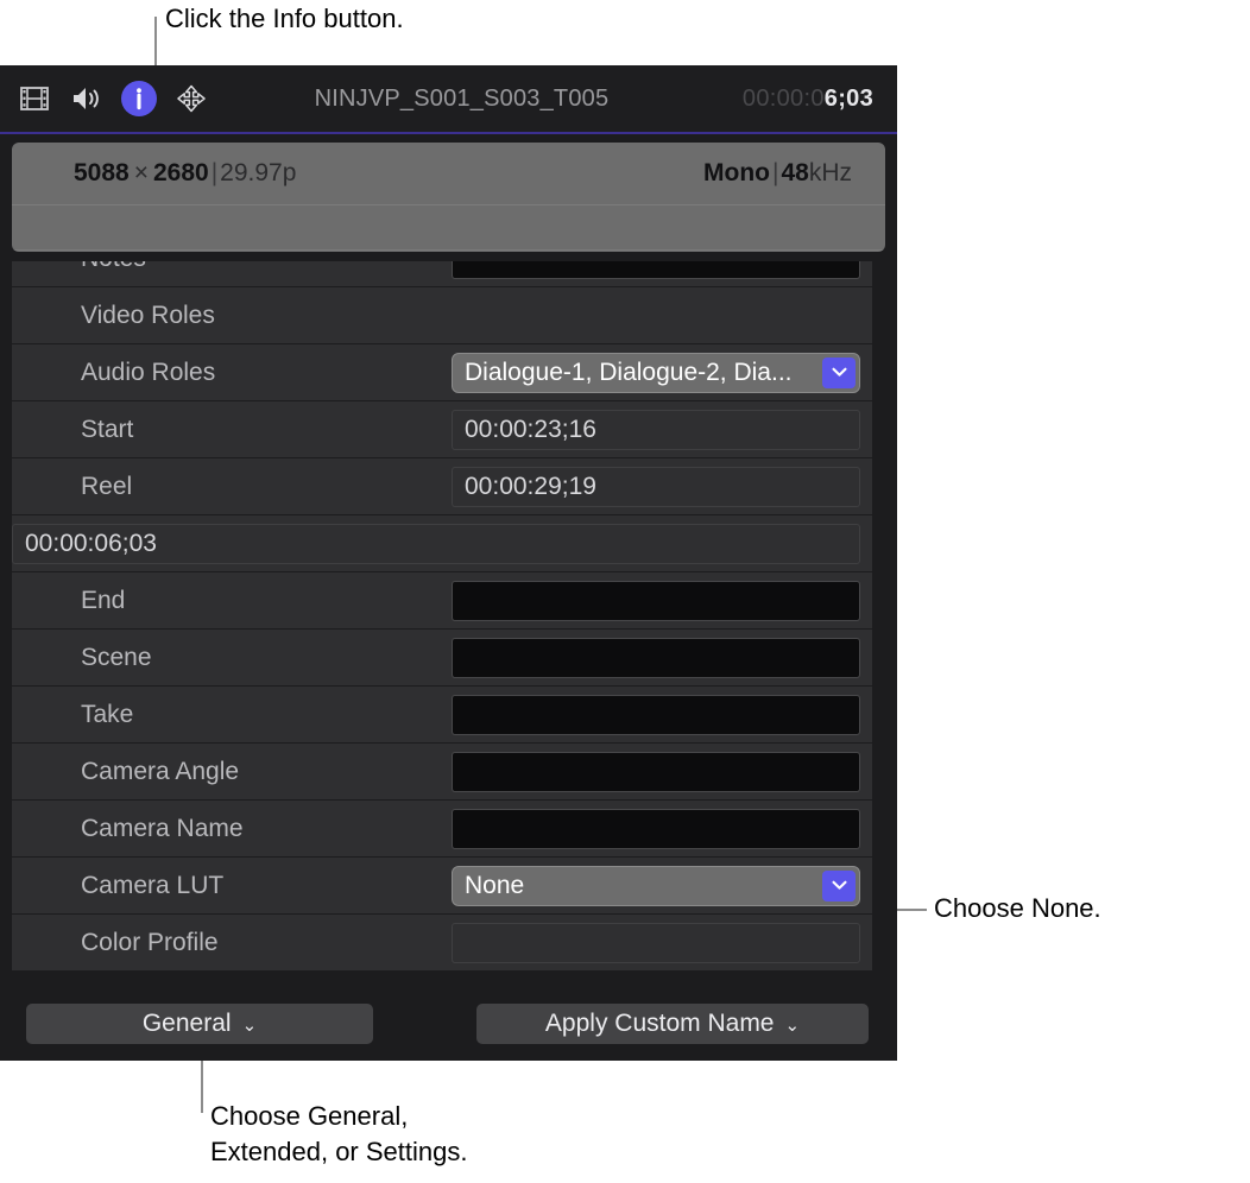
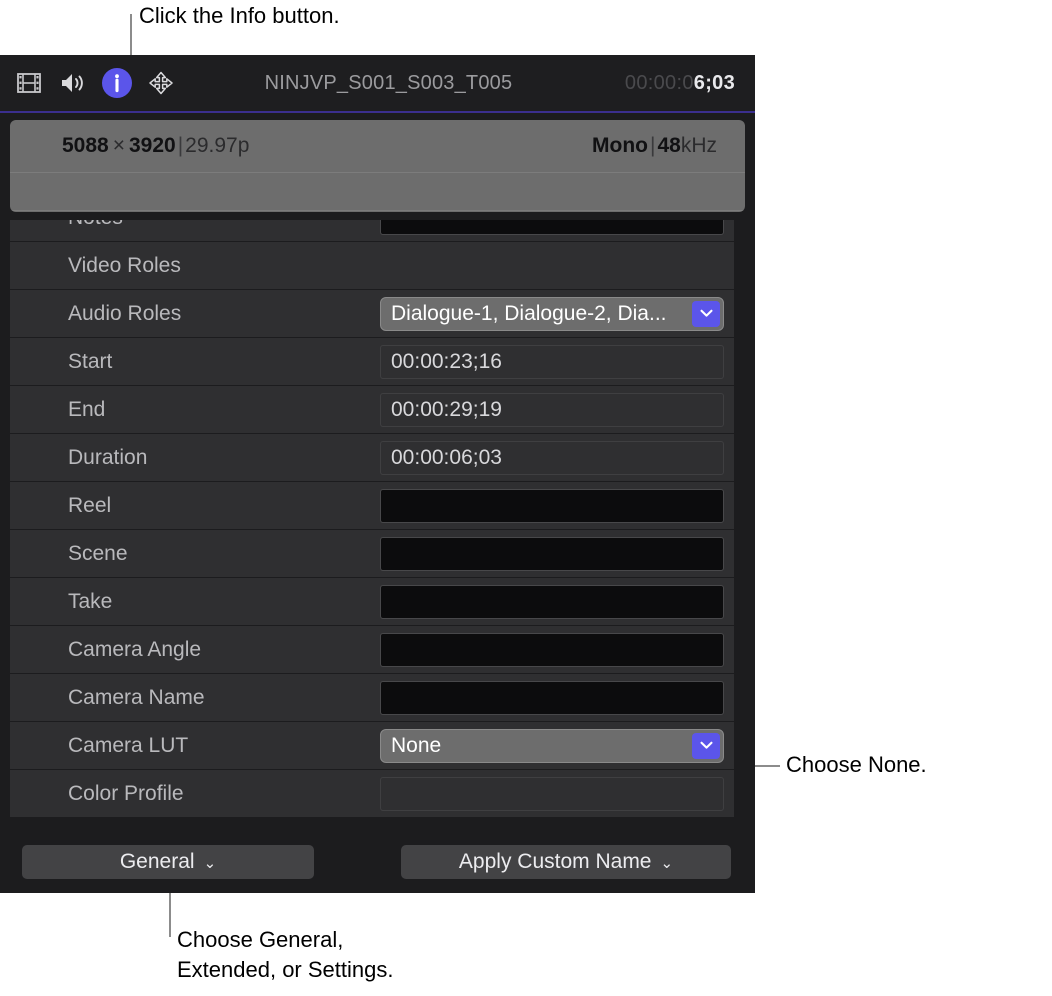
  Click the Info button.
  Choose None.
  Choose General,
  Extended, or Settings.
  NINJVP_S001_S003_T005
  00:00:06;03
- 5088 × 2680|29.97p
+ 5088 × 3920|29.97p
  Mono|48kHz
  Video Roles
  Audio Roles
  Dialogue-1, Dialogue-2, Dia...
  Start
  00:00:23;16
- Reel
+ End
  00:00:29;19
+ Duration
  00:00:06;03
- End
+ Reel
  Scene
  Take
  Camera Angle
  Camera Name
  Camera LUT
  None
  Color Profile
  General
  ⌄
  Apply Custom Name
  ⌄
